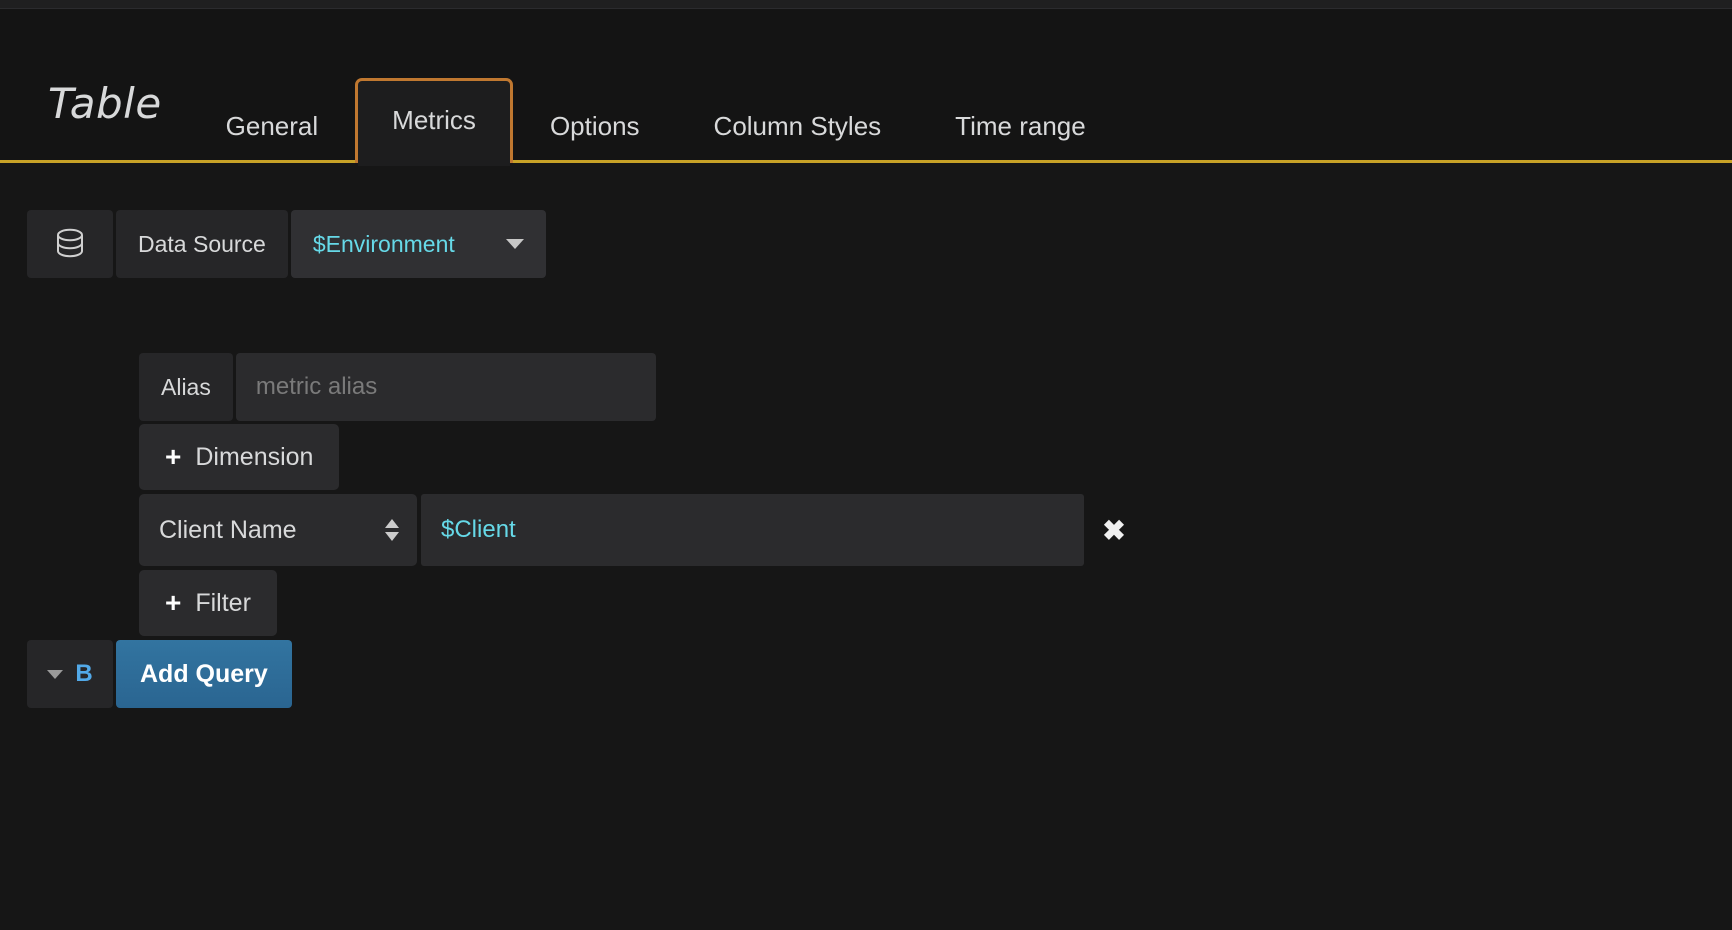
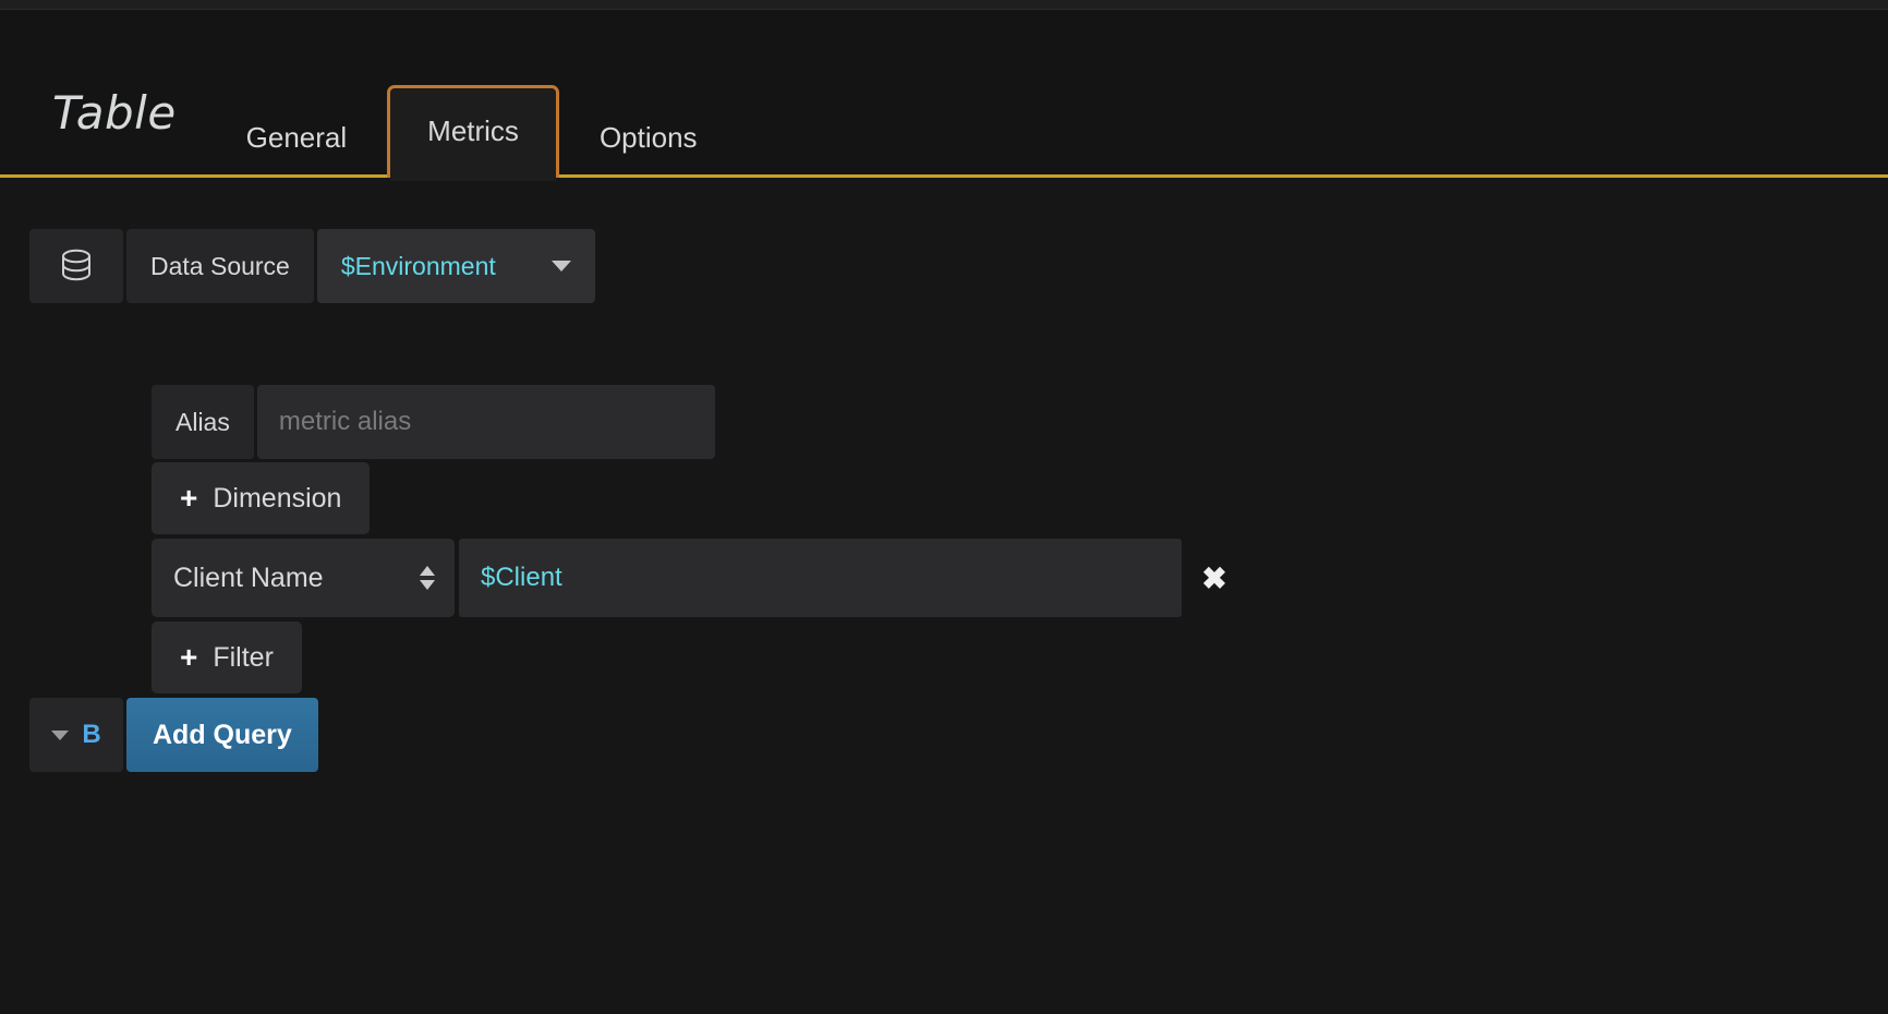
  Table
  General
  Metrics
  Options
- Column Styles
- Time range
  Data Source
  $Environment
  Alias
  metric alias
  +
  Dimension
  Client Name
  $Client
  ✖
  +
  Filter
  B
  Add Query
